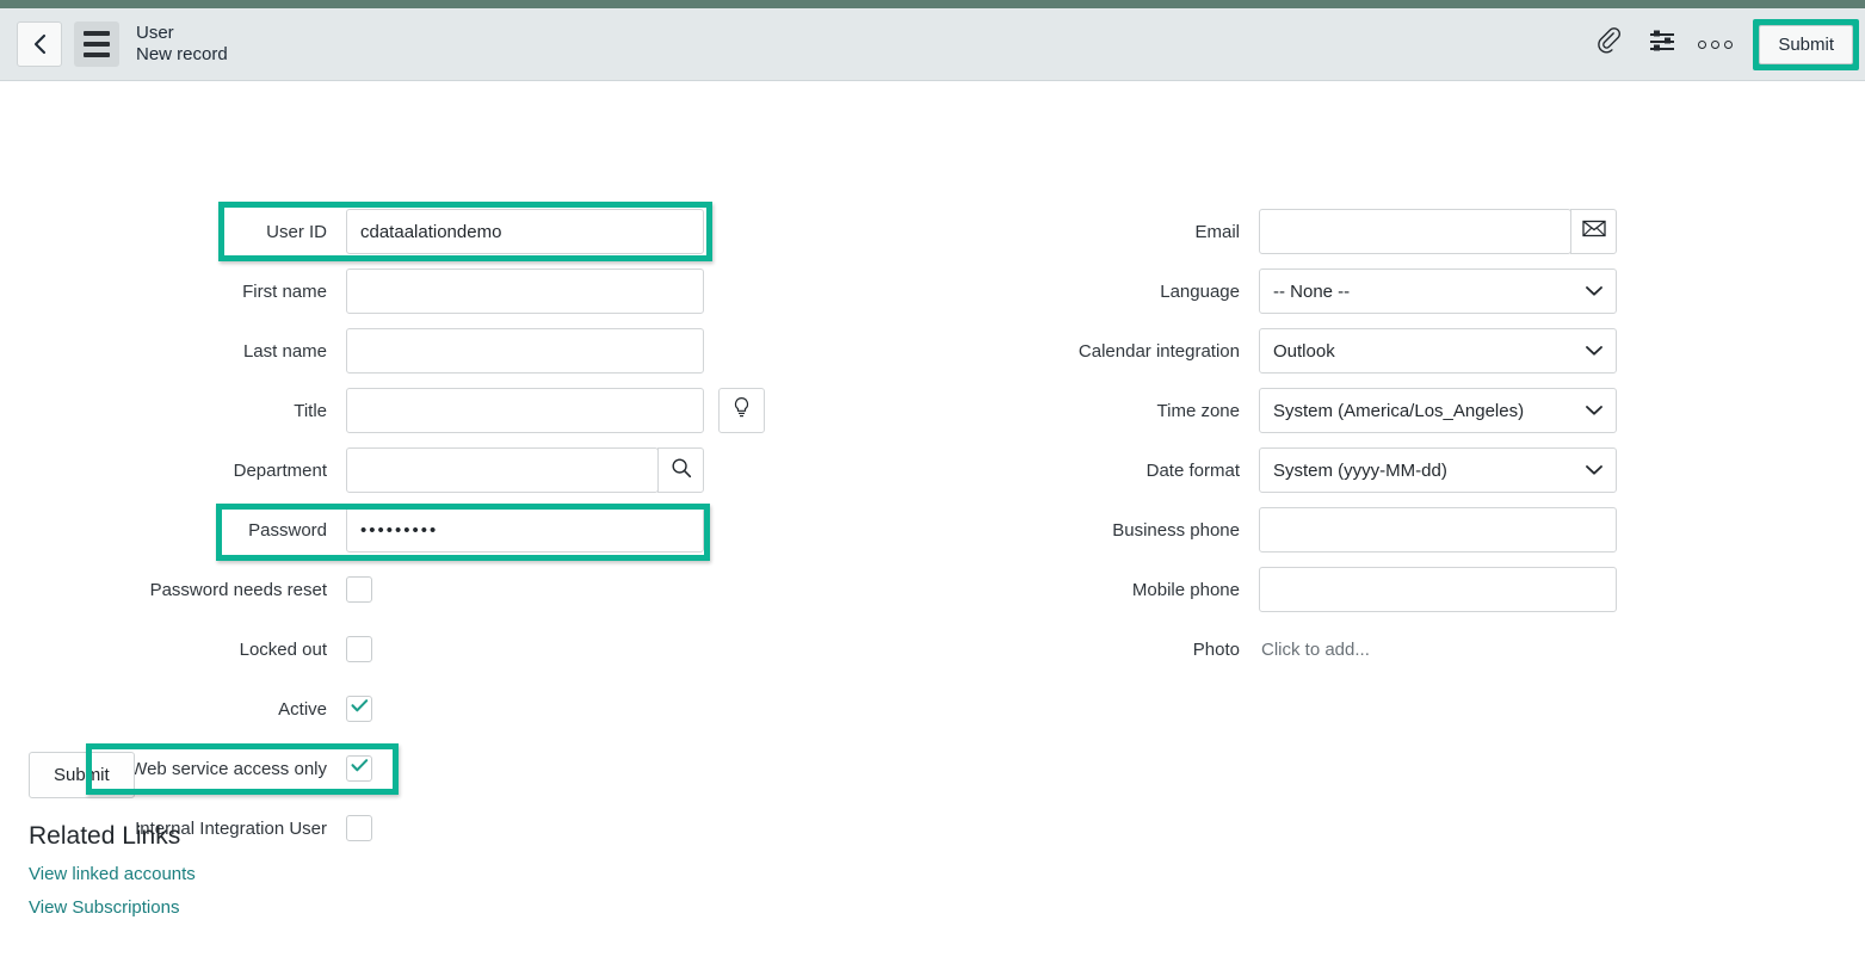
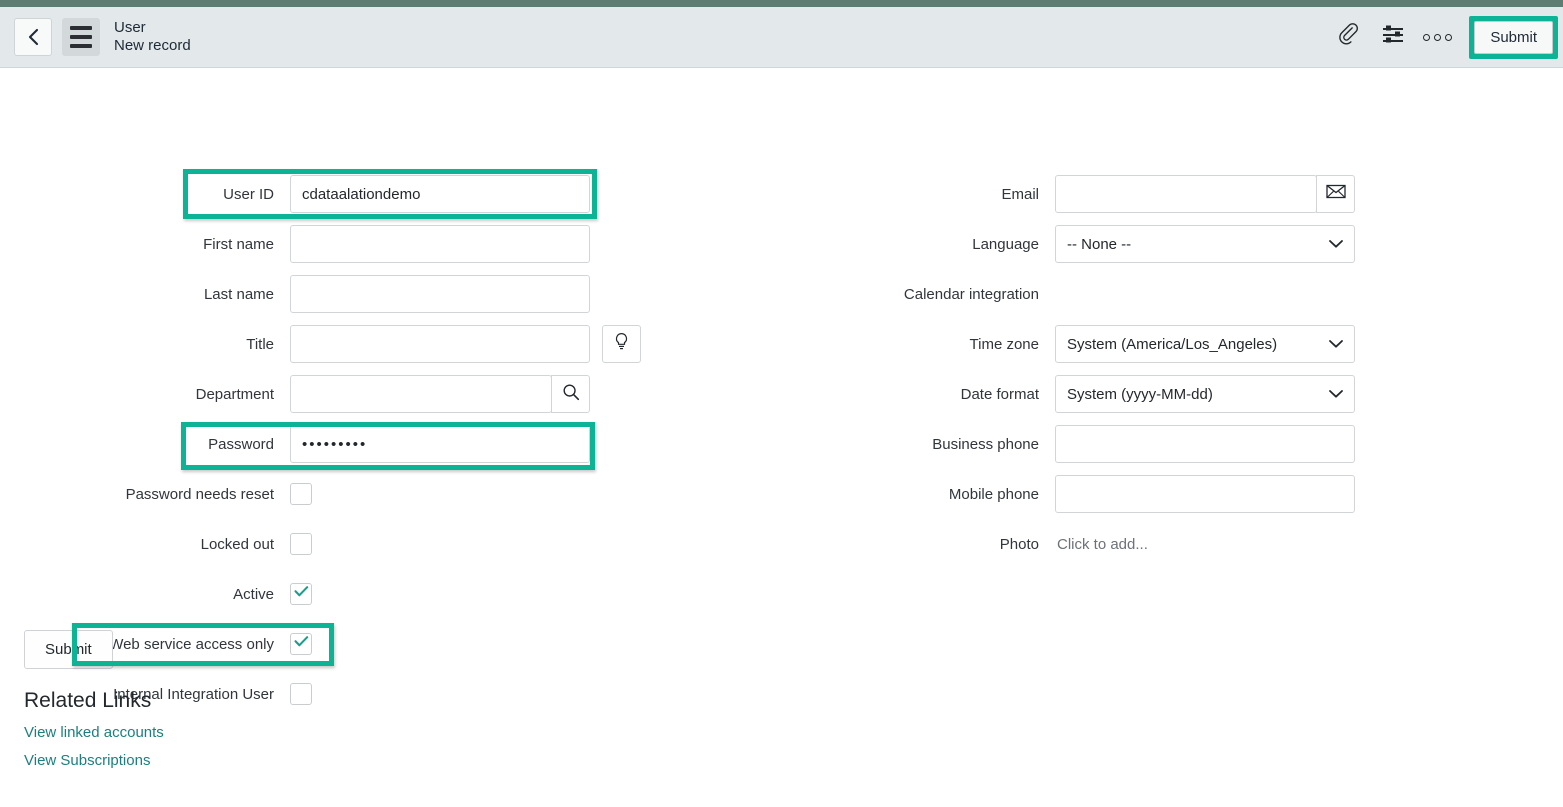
  User
  New record
  Submit
  User ID
  cdataalationdemo
  First name
  Last name
  Title
  Department
  Password
  •••••••••
  Password needs reset
  Locked out
  Active
  Web service access only
  Internal Integration User
  Email
  Language
  -- None --
  Calendar integration
- Outlook
  Time zone
  System (America/Los_Angeles)
  Date format
  System (yyyy-MM-dd)
  Business phone
  Mobile phone
  Photo
  Click to add...
  Submit
  Related Links
  View linked accounts
  View Subscriptions
